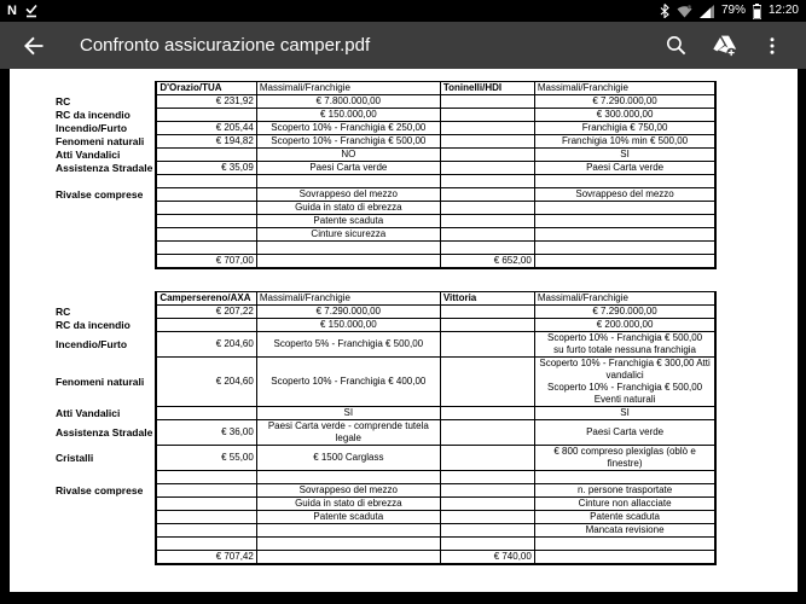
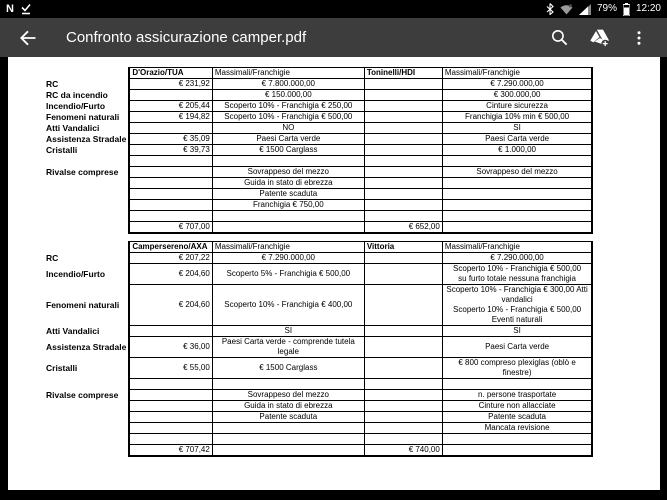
  N
  79%
  12:20
  Confronto assicurazione camper.pdf
  	D'Orazio/TUA	Massimali/Franchigie	Toninelli/HDI	Massimali/Franchigie
  RC	€ 231,92	€ 7.800.000,00		€ 7.290.000,00
  RC da incendio		€ 150.000,00		€ 300.000,00
- Incendio/Furto	€ 205,44	Scoperto 10% - Franchigia € 250,00		Franchigia € 750,00
+ Incendio/Furto	€ 205,44	Scoperto 10% - Franchigia € 250,00		Cinture sicurezza
  Fenomeni naturali	€ 194,82	Scoperto 10% - Franchigia € 500,00		Franchigia 10% min € 500,00
  Atti Vandalici		NO		SI
  Assistenza Stradale	€ 35,09	Paesi Carta verde		Paesi Carta verde
+ Cristalli	€ 39,73	€ 1500 Carglass		€ 1.000,00
  Rivalse comprese		Sovrappeso del mezzo		Sovrappeso del mezzo
  		Guida in stato di ebrezza
  		Patente scaduta
- 		Cinture sicurezza
+ 		Franchigia € 750,00
  	€ 707,00		€ 652,00
  	Campersereno/AXA	Massimali/Franchigie	Vittoria	Massimali/Franchigie
  RC	€ 207,22	€ 7.290.000,00		€ 7.290.000,00
- RC da incendio		€ 150.000,00		€ 200.000,00
  Incendio/Furto	€ 204,60	Scoperto 5% - Franchigia € 500,00		Scoperto 10% - Franchigia € 500,00 su furto totale nessuna franchigia
  Fenomeni naturali	€ 204,60	Scoperto 10% - Franchigia € 400,00		Scoperto 10% - Franchigia € 300,00 Atti vandalici Scoperto 10% - Franchigia € 500,00 Eventi naturali
  Atti Vandalici		SI		SI
  Assistenza Stradale	€ 36,00	Paesi Carta verde - comprende tutela legale		Paesi Carta verde
  Cristalli	€ 55,00	€ 1500 Carglass		€ 800 compreso plexiglas (oblò e finestre)
  Rivalse comprese		Sovrappeso del mezzo		n. persone trasportate
  		Guida in stato di ebrezza		Cinture non allacciate
  		Patente scaduta		Patente scaduta
  				Mancata revisione
  	€ 707,42		€ 740,00
